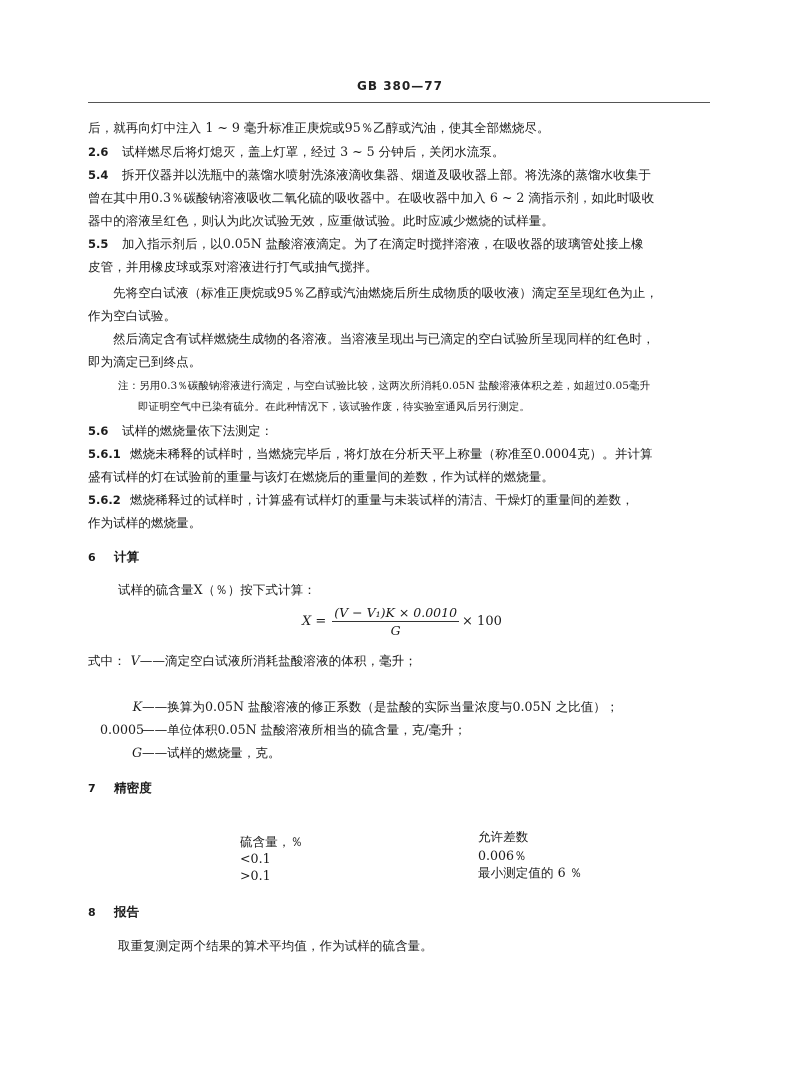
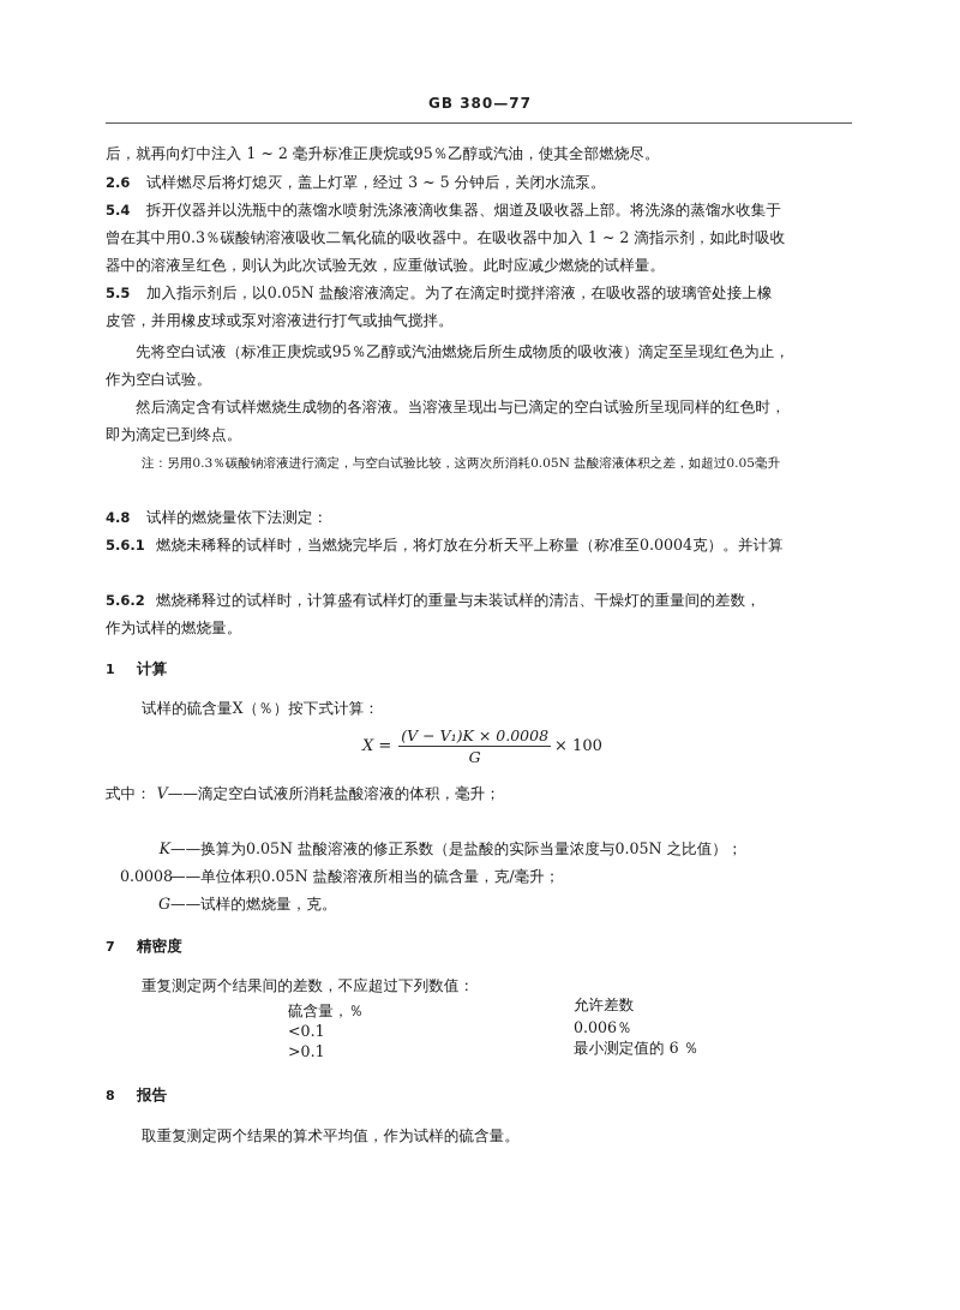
  GB 380—77
- 后，就再向灯中注入 1 ~ 9 毫升标准正庚烷或95％乙醇或汽油，使其全部燃烧尽。
+ 后，就再向灯中注入 1 ~ 2 毫升标准正庚烷或95％乙醇或汽油，使其全部燃烧尽。
  2.6 试样燃尽后将灯熄灭，盖上灯罩，经过 3 ~ 5 分钟后，关闭水流泵。
  5.4 拆开仪器并以洗瓶中的蒸馏水喷射洗涤液滴收集器、烟道及吸收器上部。将洗涤的蒸馏水收集于
- 曾在其中用0.3％碳酸钠溶液吸收二氧化硫的吸收器中。在吸收器中加入 6 ~ 2 滴指示剂，如此时吸收
+ 曾在其中用0.3％碳酸钠溶液吸收二氧化硫的吸收器中。在吸收器中加入 1 ~ 2 滴指示剂，如此时吸收
  器中的溶液呈红色，则认为此次试验无效，应重做试验。此时应减少燃烧的试样量。
  5.5 加入指示剂后，以0.05N 盐酸溶液滴定。为了在滴定时搅拌溶液，在吸收器的玻璃管处接上橡
  皮管，并用橡皮球或泵对溶液进行打气或抽气搅拌。
  先将空白试液（标准正庚烷或95％乙醇或汽油燃烧后所生成物质的吸收液）滴定至呈现红色为止，
  作为空白试验。
  然后滴定含有试样燃烧生成物的各溶液。当溶液呈现出与已滴定的空白试验所呈现同样的红色时，
  即为滴定已到终点。
  注：另用0.3％碳酸钠溶液进行滴定，与空白试验比较，这两次所消耗0.05N 盐酸溶液体积之差，如超过0.05毫升
- 即证明空气中已染有硫分。在此种情况下，该试验作废，待实验室通风后另行测定。
- 5.6 试样的燃烧量依下法测定：
+ 4.8 试样的燃烧量依下法测定：
  5.6.1 燃烧未稀释的试样时，当燃烧完毕后，将灯放在分析天平上称量（称准至0.0004克）。并计算
- 盛有试样的灯在试验前的重量与该灯在燃烧后的重量间的差数，作为试样的燃烧量。
  5.6.2 燃烧稀释过的试样时，计算盛有试样灯的重量与未装试样的清洁、干燥灯的重量间的差数，
  作为试样的燃烧量。
- 6 计算
+ 1 计算
  试样的硫含量X（％）按下式计算：
  X =
- (V − V₁)K × 0.0010
+ (V − V₁)K × 0.0008
  G
  × 100
  式中： V——滴定空白试液所消耗盐酸溶液的体积，毫升；
  K——换算为0.05N 盐酸溶液的修正系数（是盐酸的实际当量浓度与0.05N 之比值）；
- 0.0005——单位体积0.05N 盐酸溶液所相当的硫含量，克/毫升；
+ 0.0008——单位体积0.05N 盐酸溶液所相当的硫含量，克/毫升；
  G——试样的燃烧量，克。
  7 精密度
+ 重复测定两个结果间的差数，不应超过下列数值：
  硫含量，％
  <0.1
  >0.1
  允许差数
  0.006％
  最小测定值的 6 ％
  8 报告
  取重复测定两个结果的算术平均值，作为试样的硫含量。
